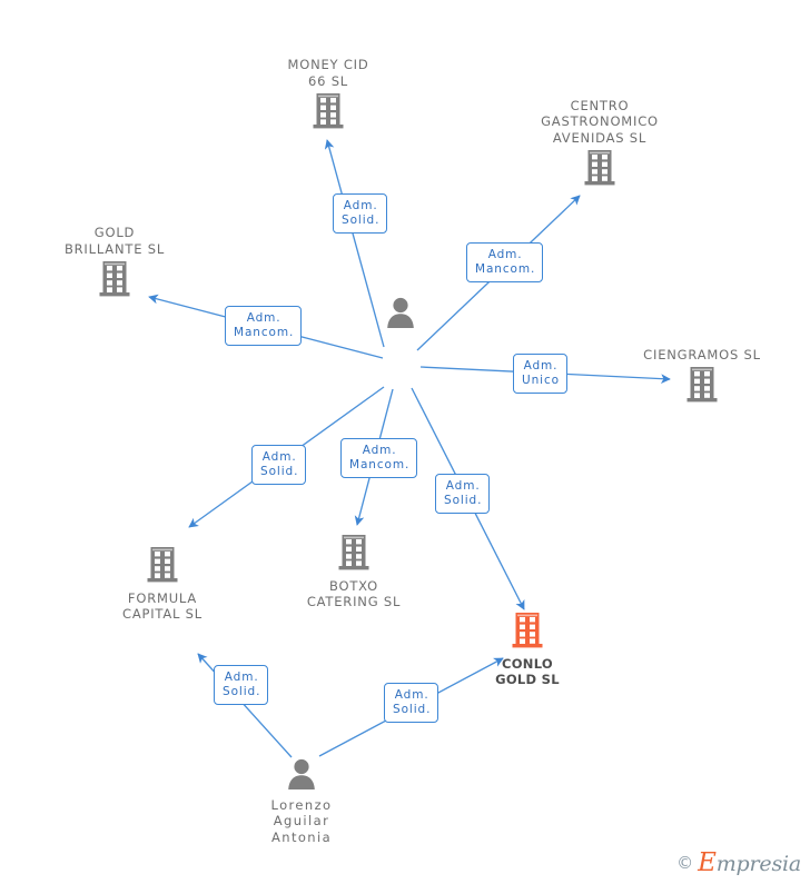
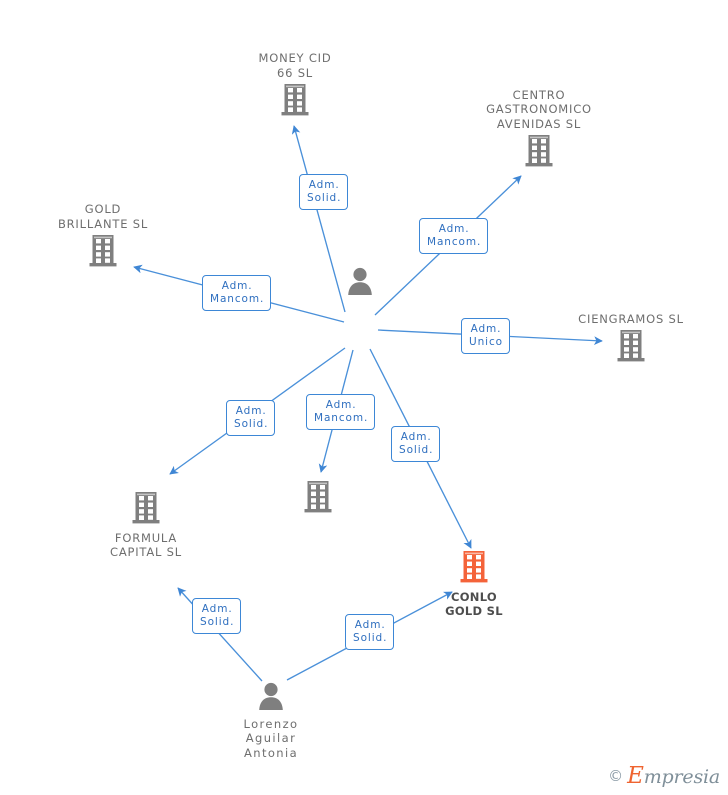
  MONEY CID
  66 SL
  CENTRO
  GASTRONOMICO
  AVENIDAS SL
  GOLD
  BRILLANTE SL
  CIENGRAMOS SL
  FORMULA
  CAPITAL SL
- BOTXO
- CATERING SL
  CONLO
  GOLD SL
  Lorenzo
  Aguilar
  Antonia
  Adm.
  Solid.
  Adm.
  Mancom.
  Adm.
  Mancom.
  Adm.
  Unico
  Adm.
  Solid.
  Adm.
  Mancom.
  Adm.
  Solid.
  Adm.
  Solid.
  Adm.
  Solid.
  ©
  Empresia
